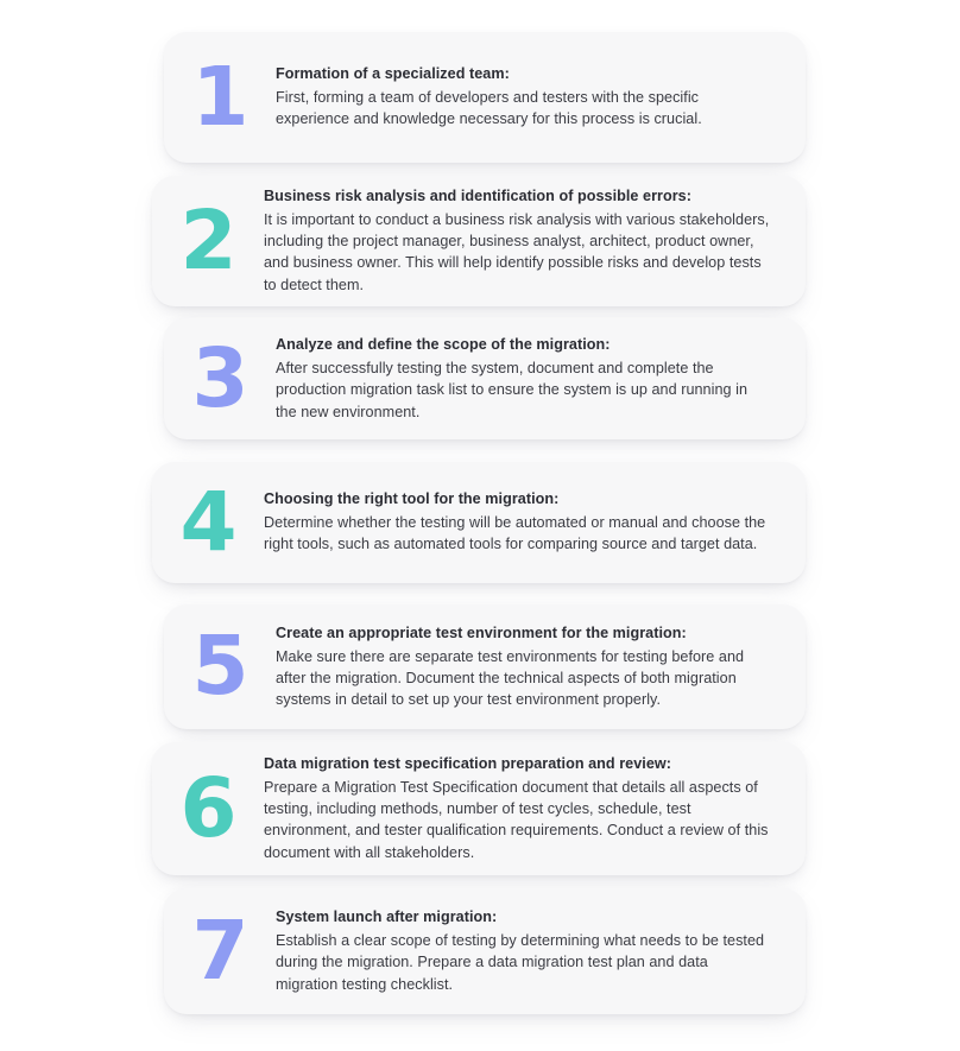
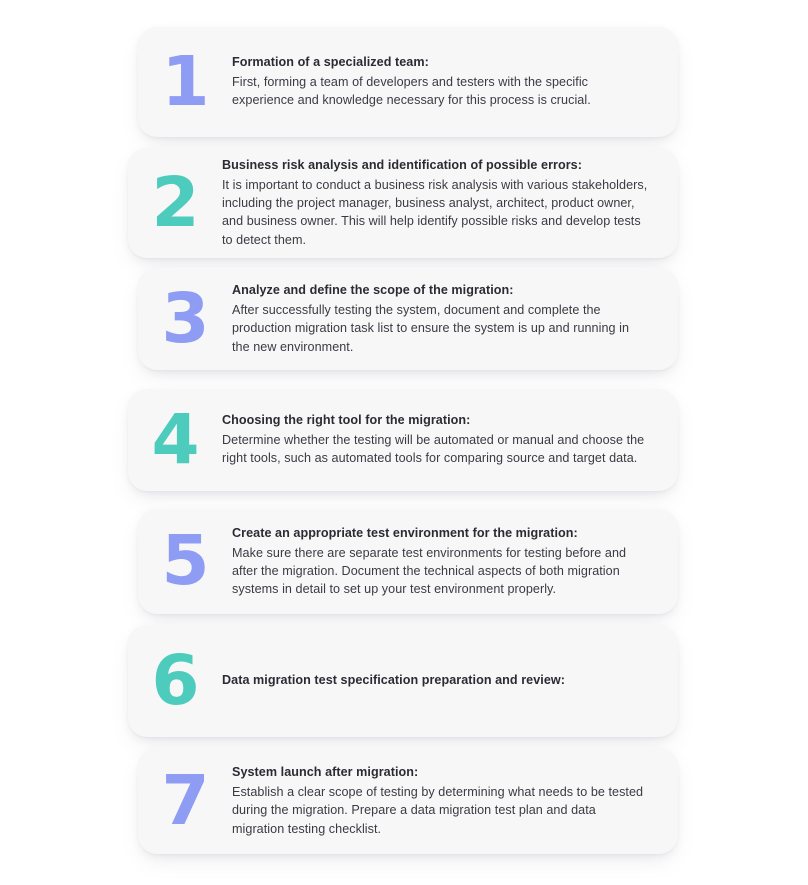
  1
  Formation of a specialized team:
  First, forming a team of developers and testers with the specific experience and knowledge necessary for this process is crucial.
  2
  Business risk analysis and identification of possible errors:
  It is important to conduct a business risk analysis with various stakeholders, including the project manager, business analyst, architect, product owner, and business owner. This will help identify possible risks and develop tests to detect them.
  3
  Analyze and define the scope of the migration:
  After successfully testing the system, document and complete the production migration task list to ensure the system is up and running in the new environment.
  4
  Choosing the right tool for the migration:
  Determine whether the testing will be automated or manual and choose the right tools, such as automated tools for comparing source and target data.
  5
  Create an appropriate test environment for the migration:
  Make sure there are separate test environments for testing before and after the migration. Document the technical aspects of both migration systems in detail to set up your test environment properly.
  6
  Data migration test specification preparation and review:
- Prepare a Migration Test Specification document that details all aspects of testing, including methods, number of test cycles, schedule, test environment, and tester qualification requirements. Conduct a review of this document with all stakeholders.
  7
  System launch after migration:
  Establish a clear scope of testing by determining what needs to be tested during the migration. Prepare a data migration test plan and data migration testing checklist.
